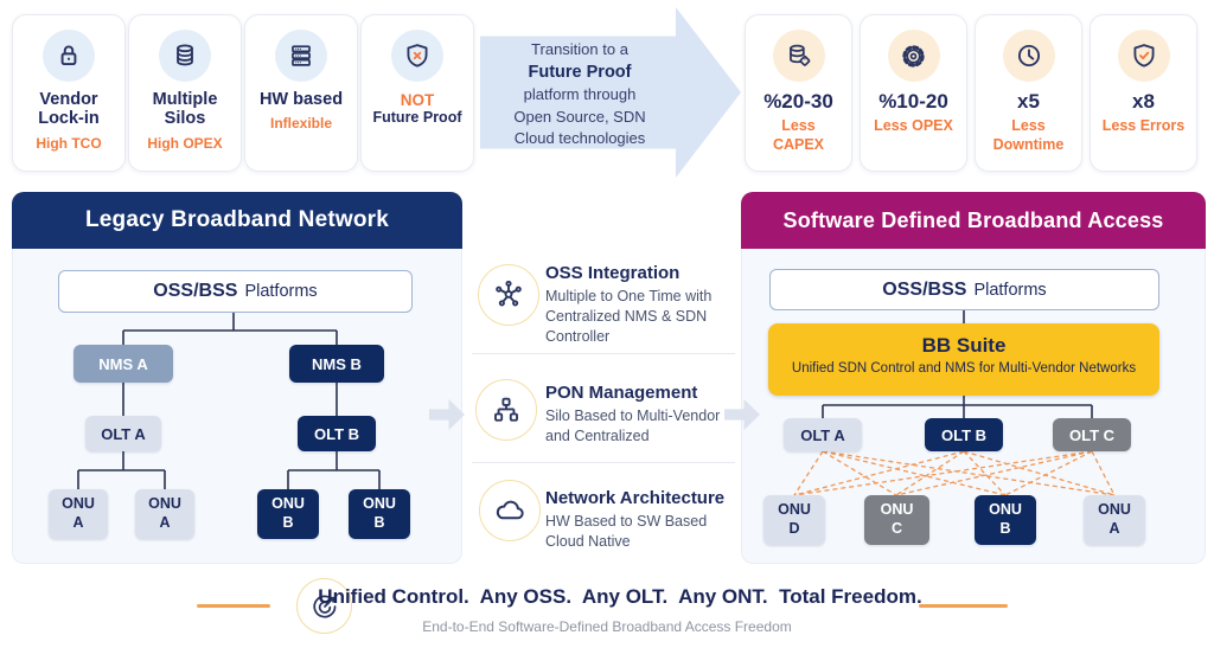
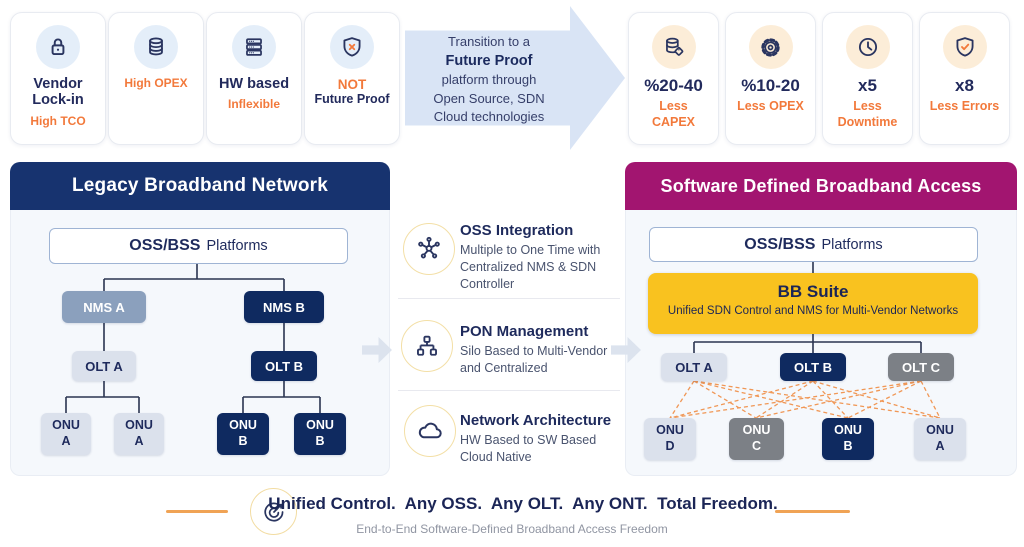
  Vendor Lock-in
  High TCO
- Multiple Silos
  High OPEX
  HW based
  Inflexible
  NOT
  Future Proof
  Transition to a
  Future Proof
  platform through
  Open Source, SDN
  Cloud technologies
- %20-30
+ %20-40
  Less CAPEX
  %10-20
  Less OPEX
  x5
  Less Downtime
  x8
  Less Errors
  Legacy Broadband Network
  OSS/BSS
  Platforms
  NMS A
  NMS B
  OLT A
  OLT B
  ONU A
  ONU A
  ONU B
  ONU B
  OSS Integration
  Multiple to One Time with Centralized NMS & SDN Controller
  PON Management
  Silo Based to Multi-Vendor and Centralized
  Network Architecture
  HW Based to SW Based Cloud Native
  Software Defined Broadband Access
  OSS/BSS
  Platforms
  BB Suite
  Unified SDN Control and NMS for Multi-Vendor Networks
  OLT A
  OLT B
  OLT C
  ONU D
  ONU C
  ONU B
  ONU A
  Unified Control. Any OSS. Any OLT. Any ONT. Total Freedom.
  End-to-End Software-Defined Broadband Access Freedom
